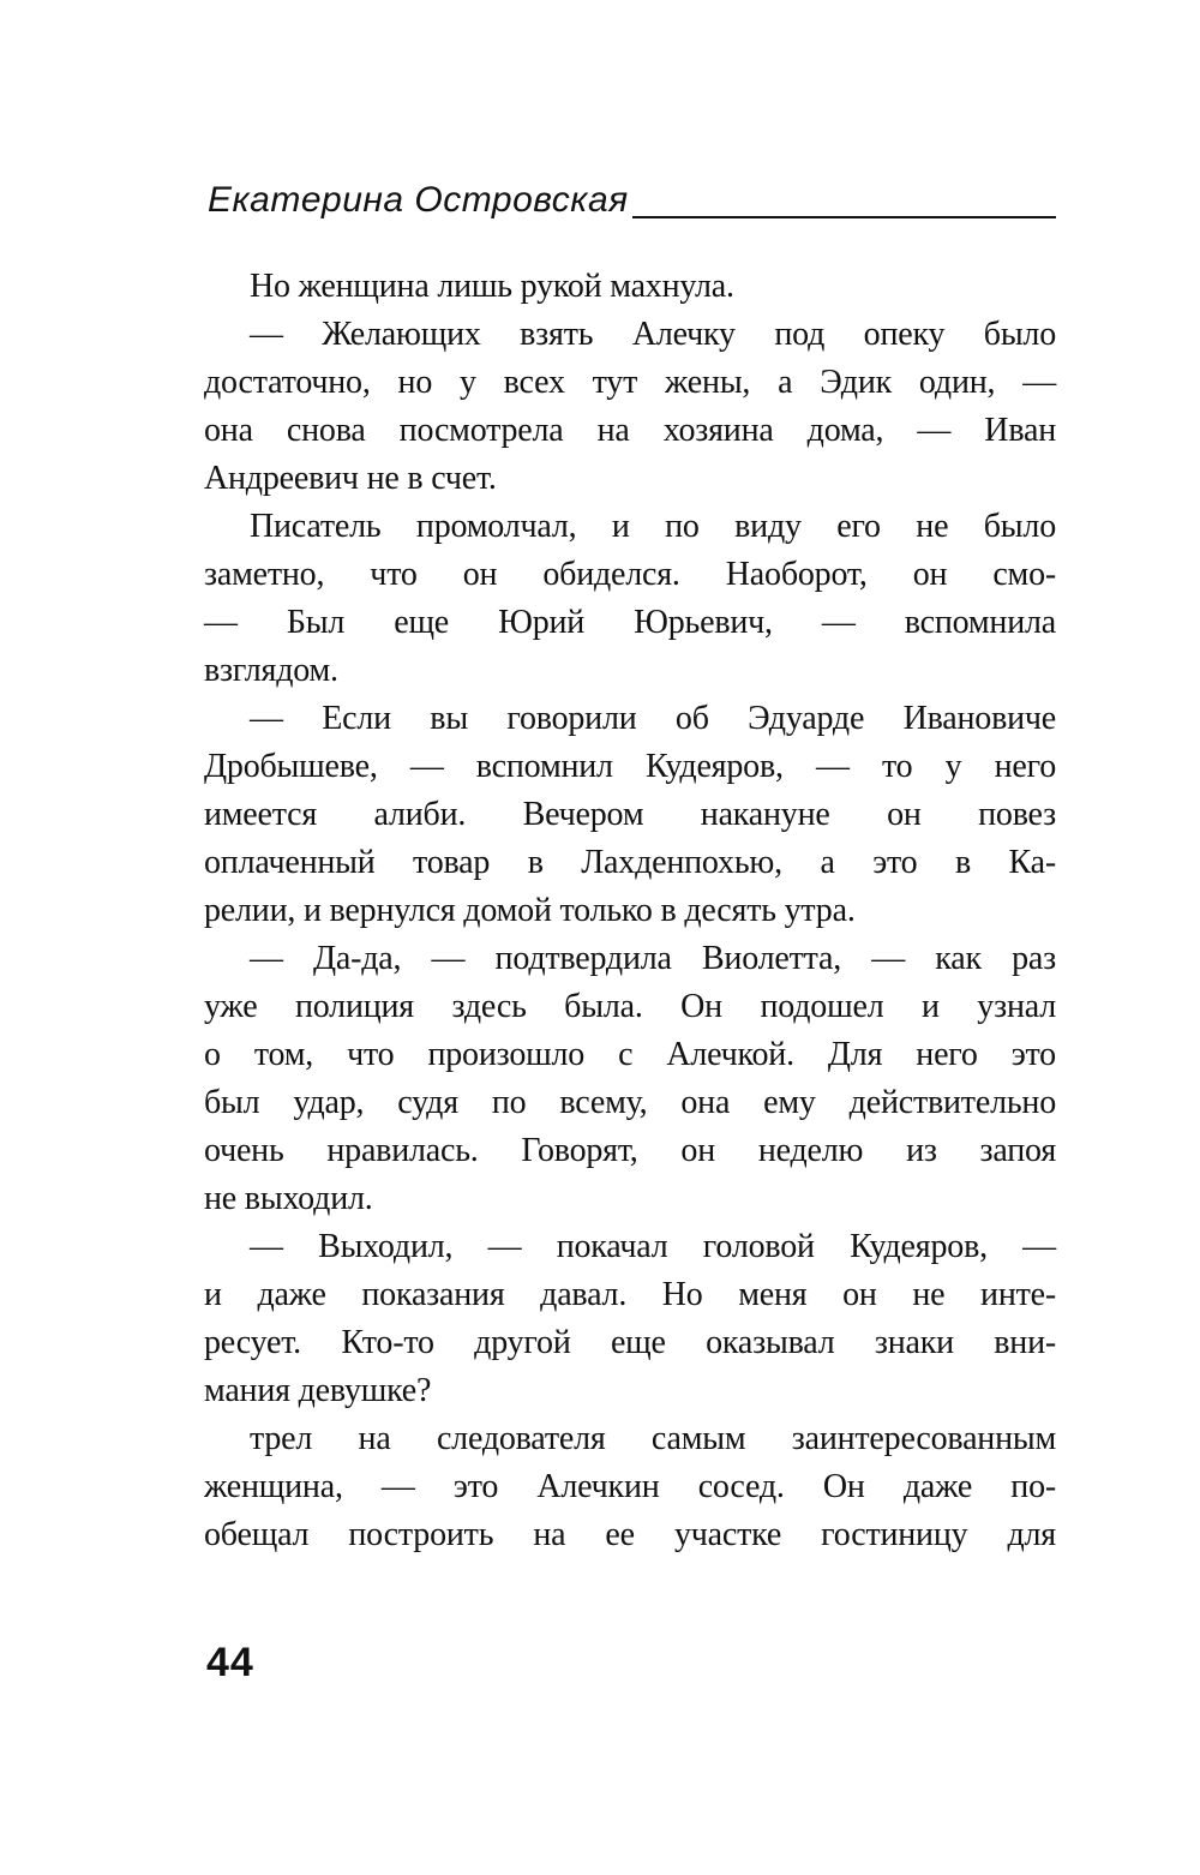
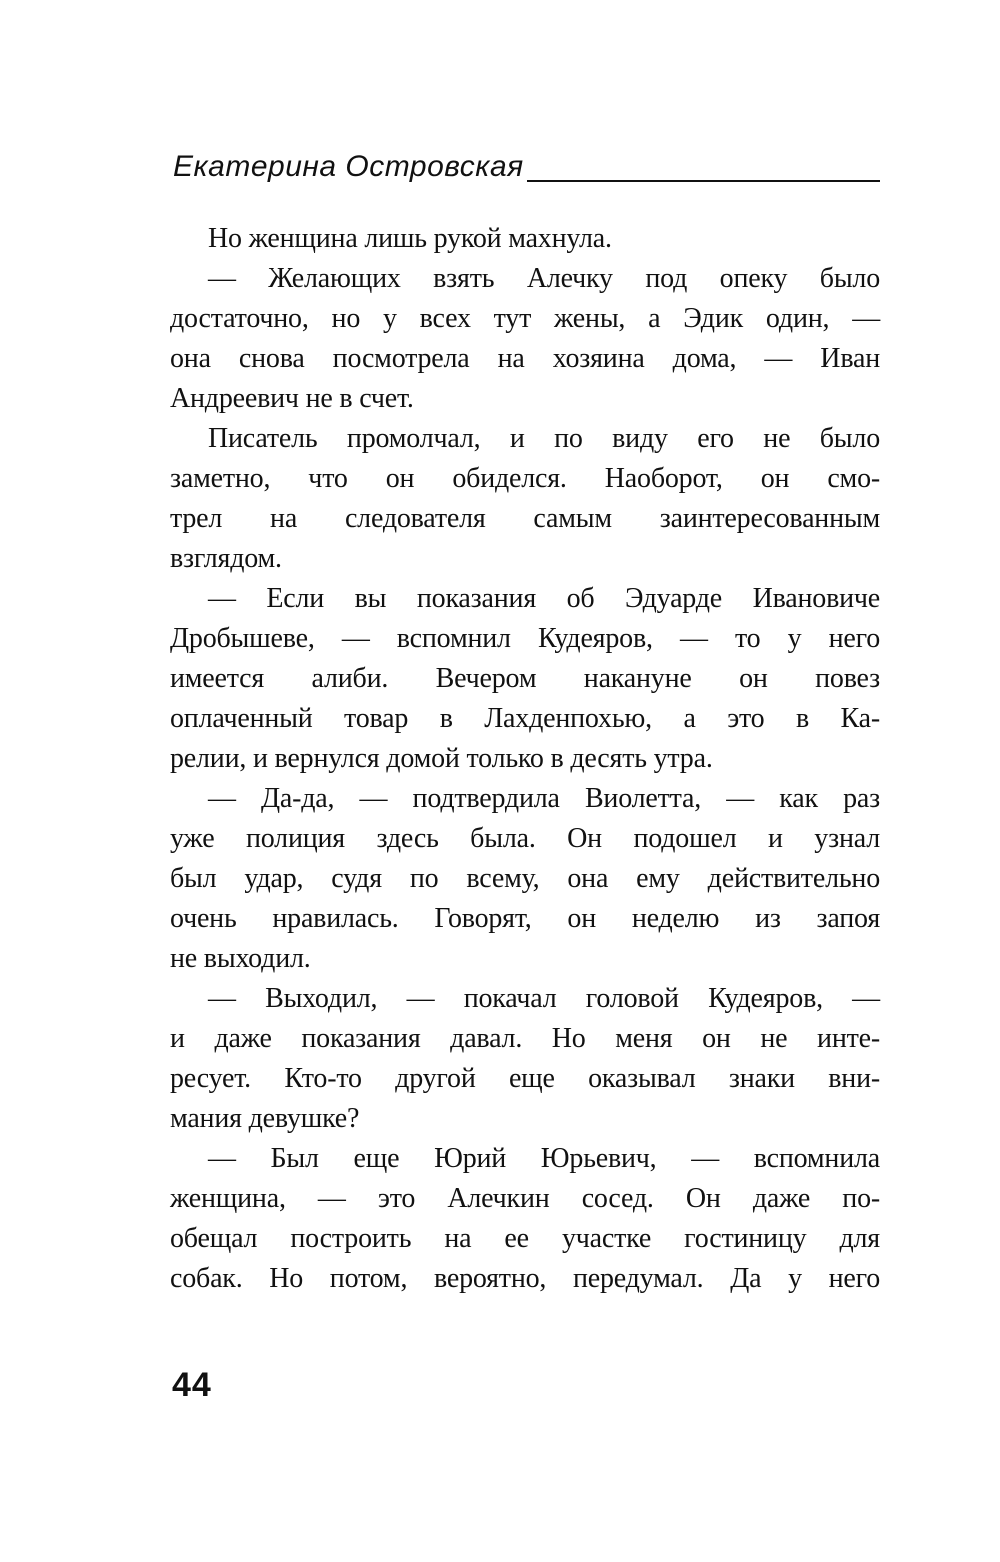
  Екатерина Островская
  Но женщина лишь рукой махнула.
  — Желающих взять Алечку под опеку было
  достаточно, но у всех тут жены, а Эдик один, —
  она снова посмотрела на хозяина дома, — Иван
  Андреевич не в счет.
  Писатель промолчал, и по виду его не было
  заметно, что он обиделся. Наоборот, он смо-
- — Был еще Юрий Юрьевич, — вспомнила
+ трел на следователя самым заинтересованным
  взглядом.
- — Если вы говорили об Эдуарде Ивановиче
+ — Если вы показания об Эдуарде Ивановиче
  Дробышеве, — вспомнил Кудеяров, — то у него
  имеется алиби. Вечером накануне он повез
  оплаченный товар в Лахденпохью, а это в Ка-
  релии, и вернулся домой только в десять утра.
  — Да-да, — подтвердила Виолетта, — как раз
  уже полиция здесь была. Он подошел и узнал
- о том, что произошло с Алечкой. Для него это
  был удар, судя по всему, она ему действительно
  очень нравилась. Говорят, он неделю из запоя
  не выходил.
  — Выходил, — покачал головой Кудеяров, —
  и даже показания давал. Но меня он не инте-
  ресует. Кто-то другой еще оказывал знаки вни-
  мания девушке?
- трел на следователя самым заинтересованным
+ — Был еще Юрий Юрьевич, — вспомнила
  женщина, — это Алечкин сосед. Он даже по-
  обещал построить на ее участке гостиницу для
+ собак. Но потом, вероятно, передумал. Да у него
  44
